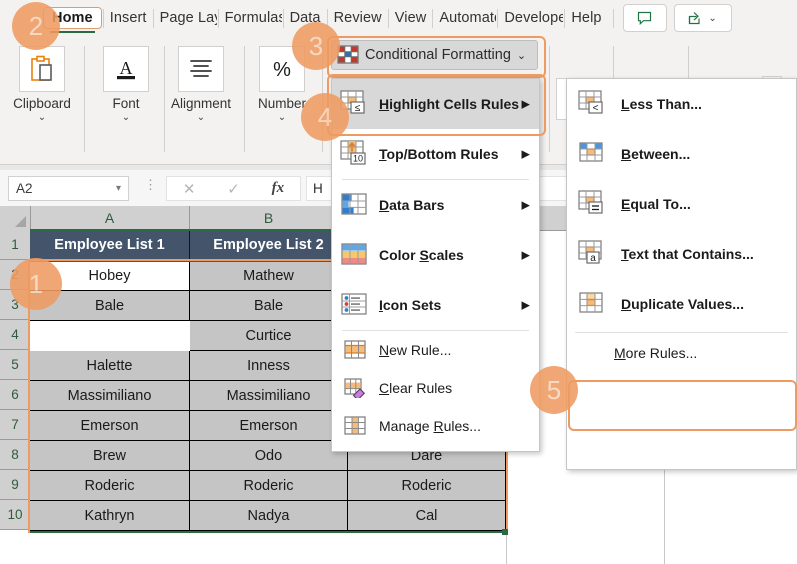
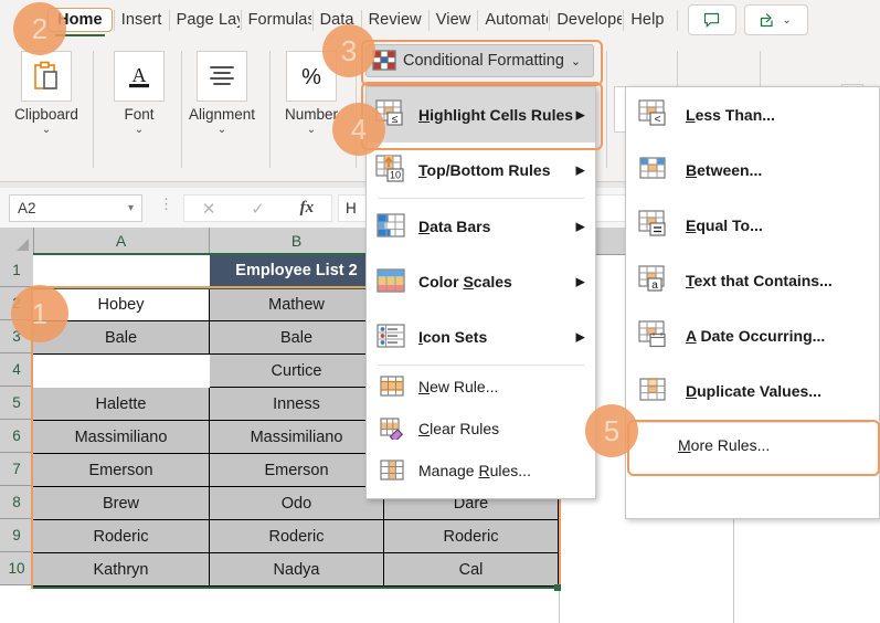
  Home
  Insert
  Formula
  Data
  Review
  View
  Automat
  Develope
  Help
  ⌄
  Clipboard
  ⌄
  A
  Font
  ⌄
  Alignment
  ⌄
  %
  Number
  ⌄
  Conditional Formatting
  ⌄
  A2
  ▾
  ⋮
  ✕
  ✓
  fx
  H
  A
  B
  1
  2
  3
  4
  5
  6
  7
  8
  9
  10
- Employee List 1
  Employee List 2
  Hobey
  Mathew
  Bale
  Bale
  Curtice
  Halette
  Inness
  Massimiliano
  Massimiliano
  Emerson
  Emerson
  Brew
  Odo
  Dare
  Roderic
  Roderic
  Roderic
  Kathryn
  Nadya
  Cal
  ≤
  Highlight Cells Rules
  ▶
  10
  Top/Bottom Rules
  ▶
  Data Bars
  ▶
  Color Scales
  ▶
  Icon Sets
  ▶
  New Rule...
  Clear Rules
  Manage Rules...
  <
  Less Than...
  Between...
  Equal To...
  a
  Text that Contains...
+ A Date Occurring...
  Duplicate Values...
  More Rules...
  1
  2
  3
  4
  5
